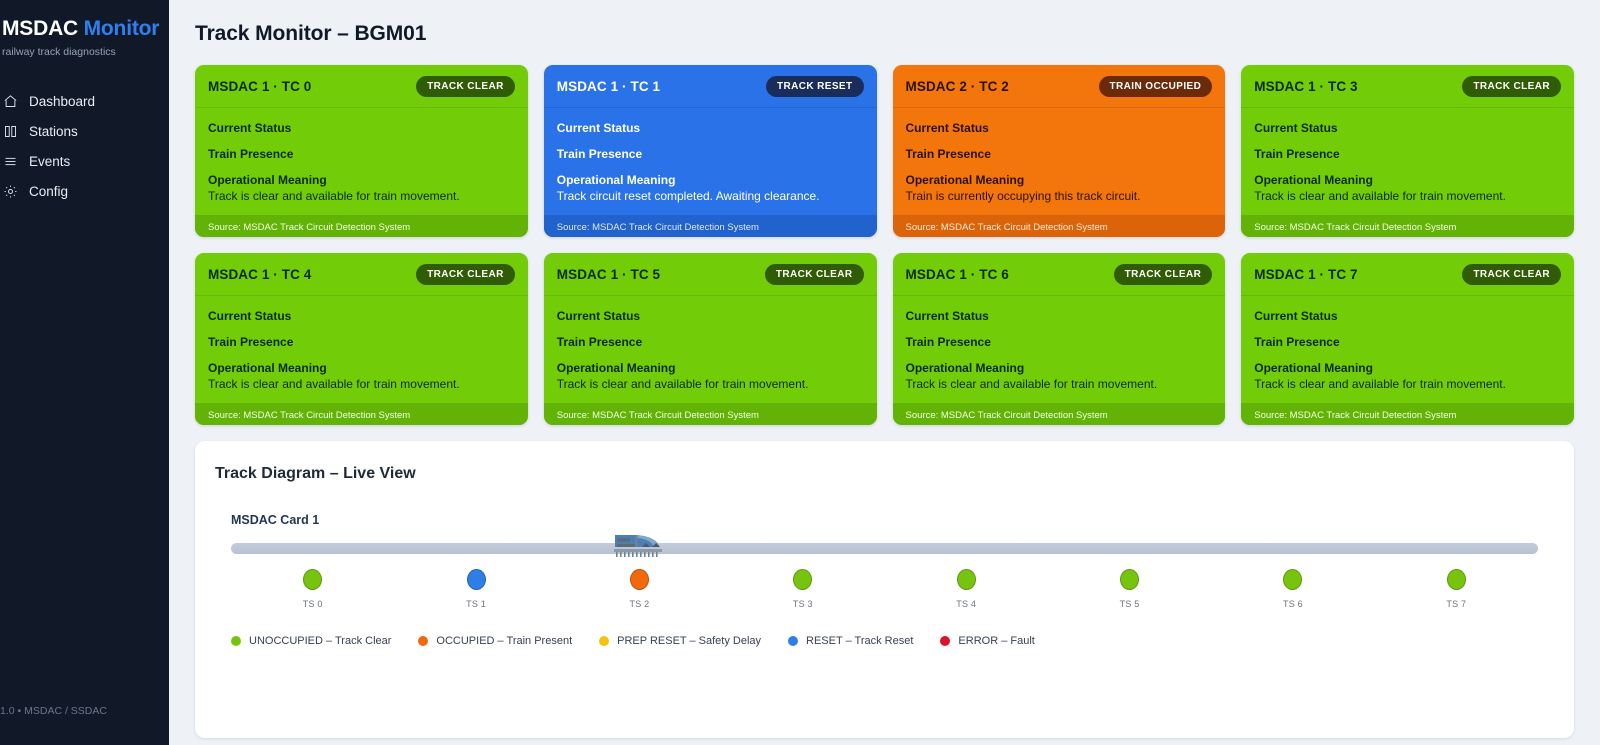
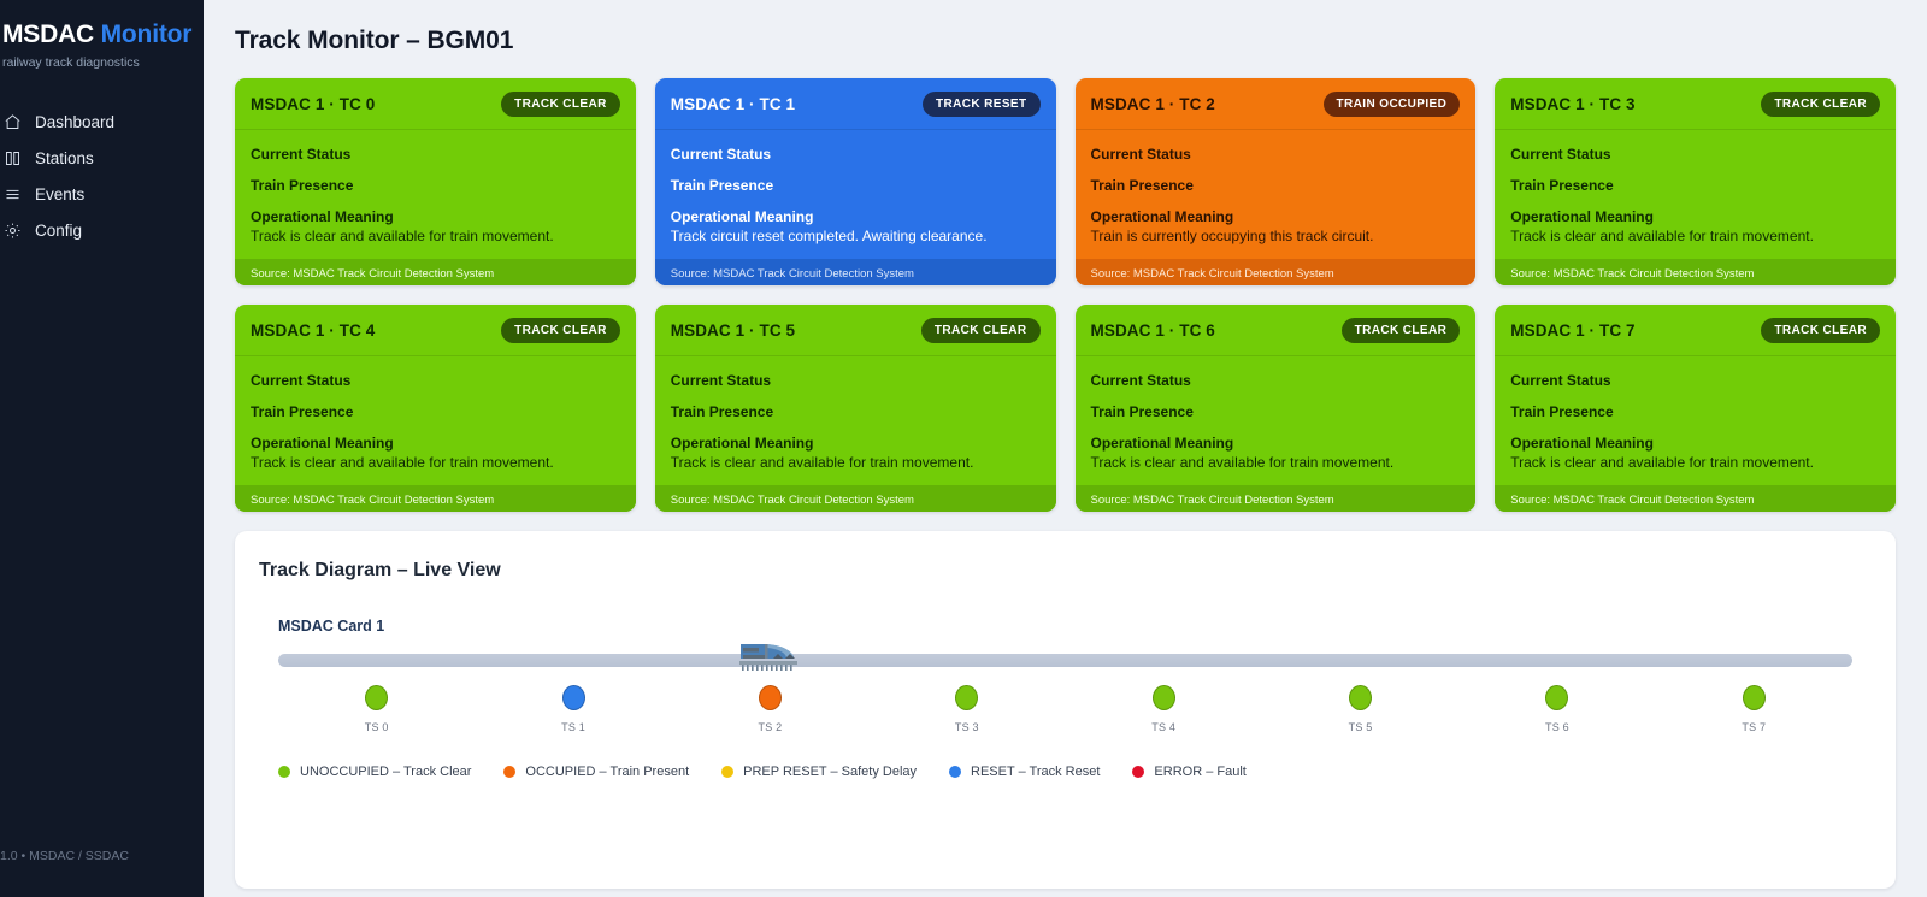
  MSDAC Monitor
  railway track diagnostics
  Dashboard
  Stations
  Events
  Config
  1.0 • MSDAC / SSDAC
  Track Monitor – BGM01
  MSDAC 1 · TC 0
  TRACK CLEAR
  Current Status
  Train Presence
  Operational Meaning
  Track is clear and available for train movement.
  Source: MSDAC Track Circuit Detection System
  MSDAC 1 · TC 1
  TRACK RESET
  Current Status
  Train Presence
  Operational Meaning
  Track circuit reset completed. Awaiting clearance.
  Source: MSDAC Track Circuit Detection System
- MSDAC 2 · TC 2
+ MSDAC 1 · TC 2
  TRAIN OCCUPIED
  Current Status
  Train Presence
  Operational Meaning
  Train is currently occupying this track circuit.
  Source: MSDAC Track Circuit Detection System
  MSDAC 1 · TC 3
  TRACK CLEAR
  Current Status
  Train Presence
  Operational Meaning
  Track is clear and available for train movement.
  Source: MSDAC Track Circuit Detection System
  MSDAC 1 · TC 4
  TRACK CLEAR
  Current Status
  Train Presence
  Operational Meaning
  Track is clear and available for train movement.
  Source: MSDAC Track Circuit Detection System
  MSDAC 1 · TC 5
  TRACK CLEAR
  Current Status
  Train Presence
  Operational Meaning
  Track is clear and available for train movement.
  Source: MSDAC Track Circuit Detection System
  MSDAC 1 · TC 6
  TRACK CLEAR
  Current Status
  Train Presence
  Operational Meaning
  Track is clear and available for train movement.
  Source: MSDAC Track Circuit Detection System
  MSDAC 1 · TC 7
  TRACK CLEAR
  Current Status
  Train Presence
  Operational Meaning
  Track is clear and available for train movement.
  Source: MSDAC Track Circuit Detection System
  Track Diagram – Live View
  MSDAC Card 1
  TS 0
  TS 1
  TS 2
  TS 3
  TS 4
  TS 5
  TS 6
  TS 7
  UNOCCUPIED – Track Clear
  OCCUPIED – Train Present
  PREP RESET – Safety Delay
  RESET – Track Reset
  ERROR – Fault
